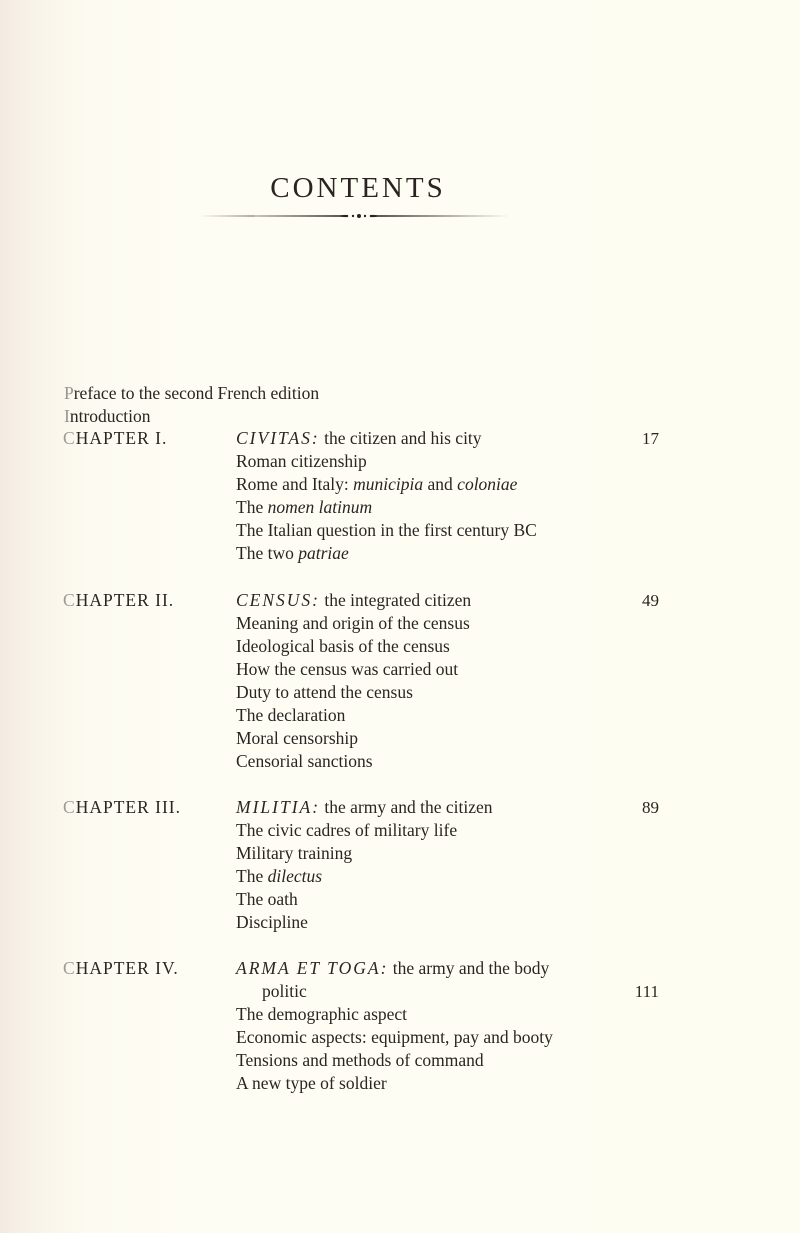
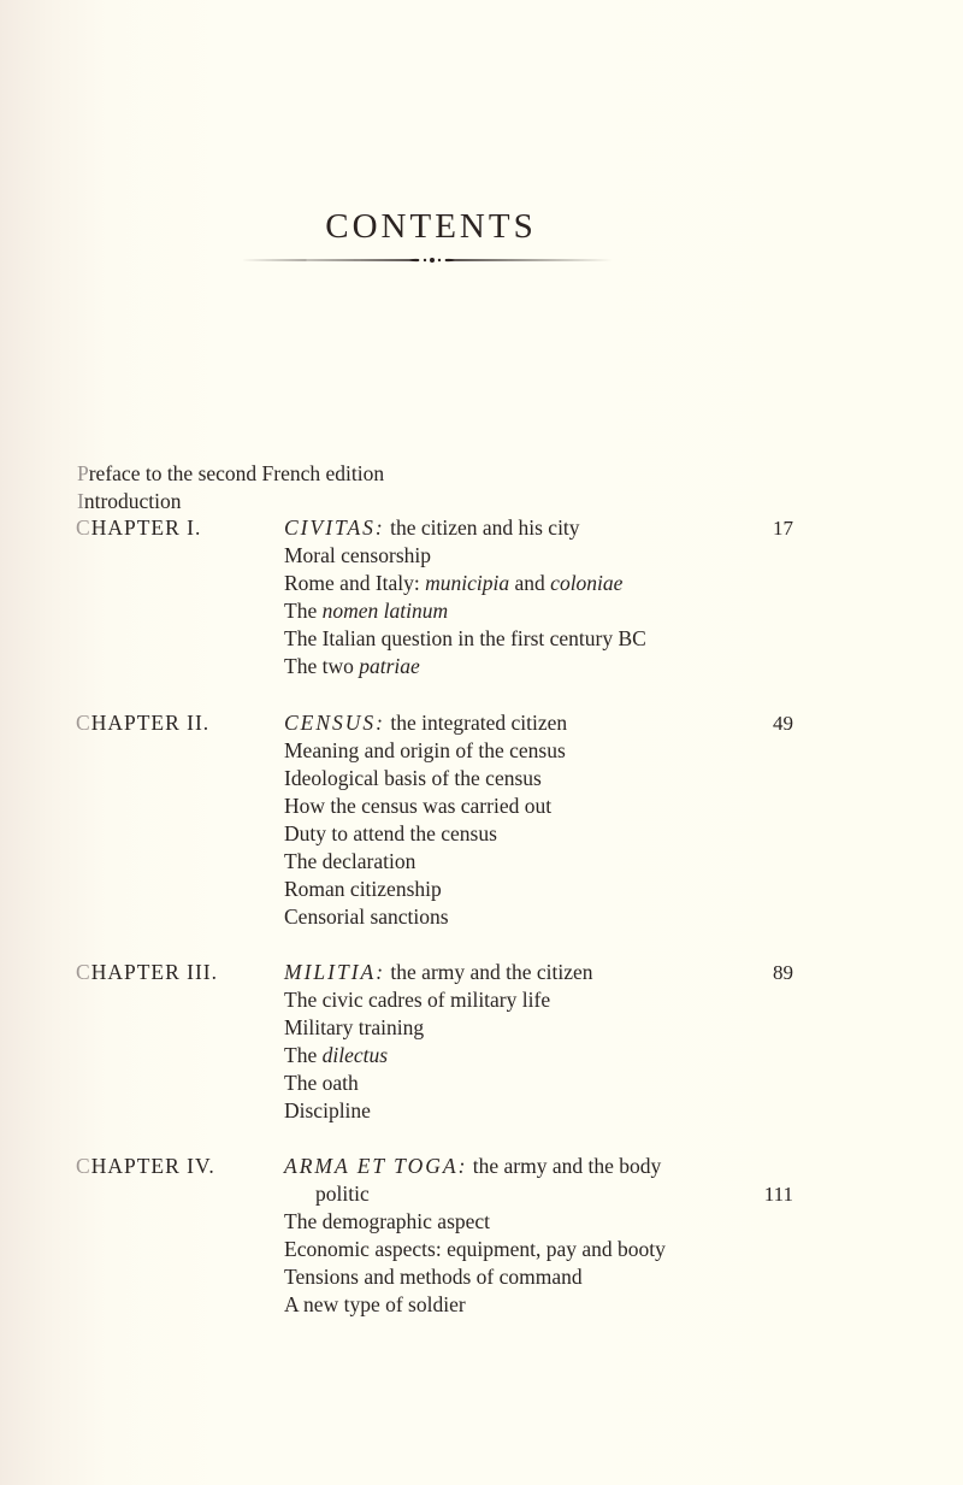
  CONTENTS
  Preface to the second French edition
  Introduction
  CHAPTER I.
  CIVITAS: the citizen and his city
  17
- Roman citizenship
+ Moral censorship
  Rome and Italy: municipia and coloniae
  The nomen latinum
  The Italian question in the first century BC
  The two patriae
  CHAPTER II.
  CENSUS: the integrated citizen
  49
  Meaning and origin of the census
  Ideological basis of the census
  How the census was carried out
  Duty to attend the census
  The declaration
- Moral censorship
+ Roman citizenship
  Censorial sanctions
  CHAPTER III.
  MILITIA: the army and the citizen
  89
  The civic cadres of military life
  Military training
  The dilectus
  The oath
  Discipline
  CHAPTER IV.
  ARMA ET TOGA: the army and the body
  politic
  111
  The demographic aspect
  Economic aspects: equipment, pay and booty
  Tensions and methods of command
  A new type of soldier
